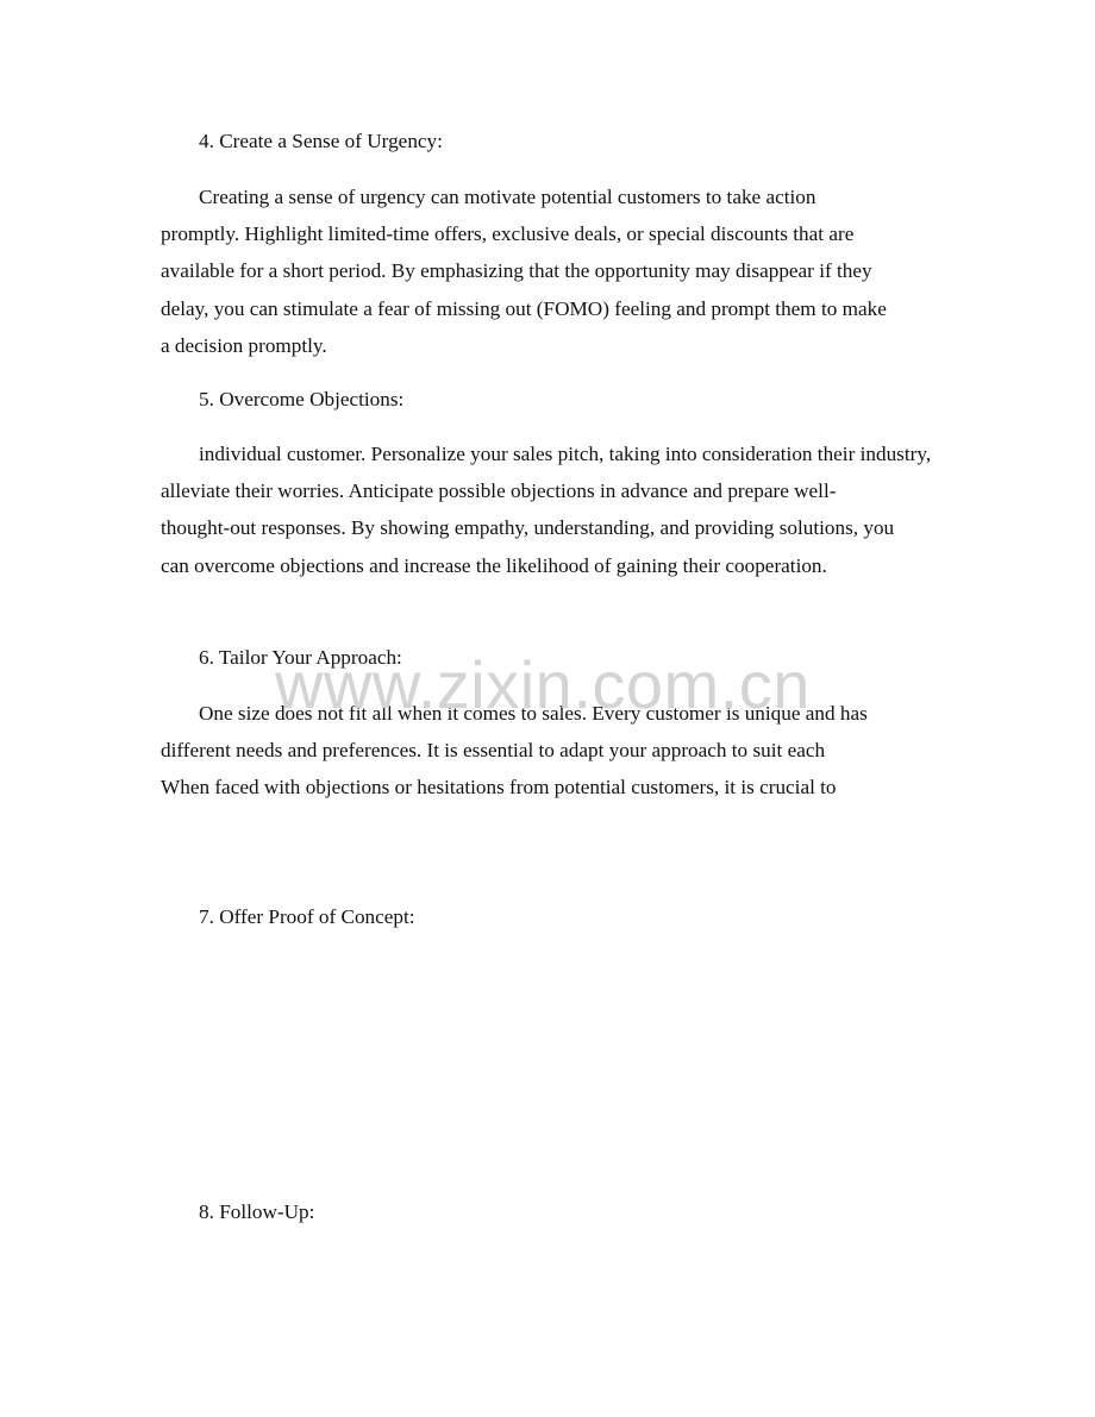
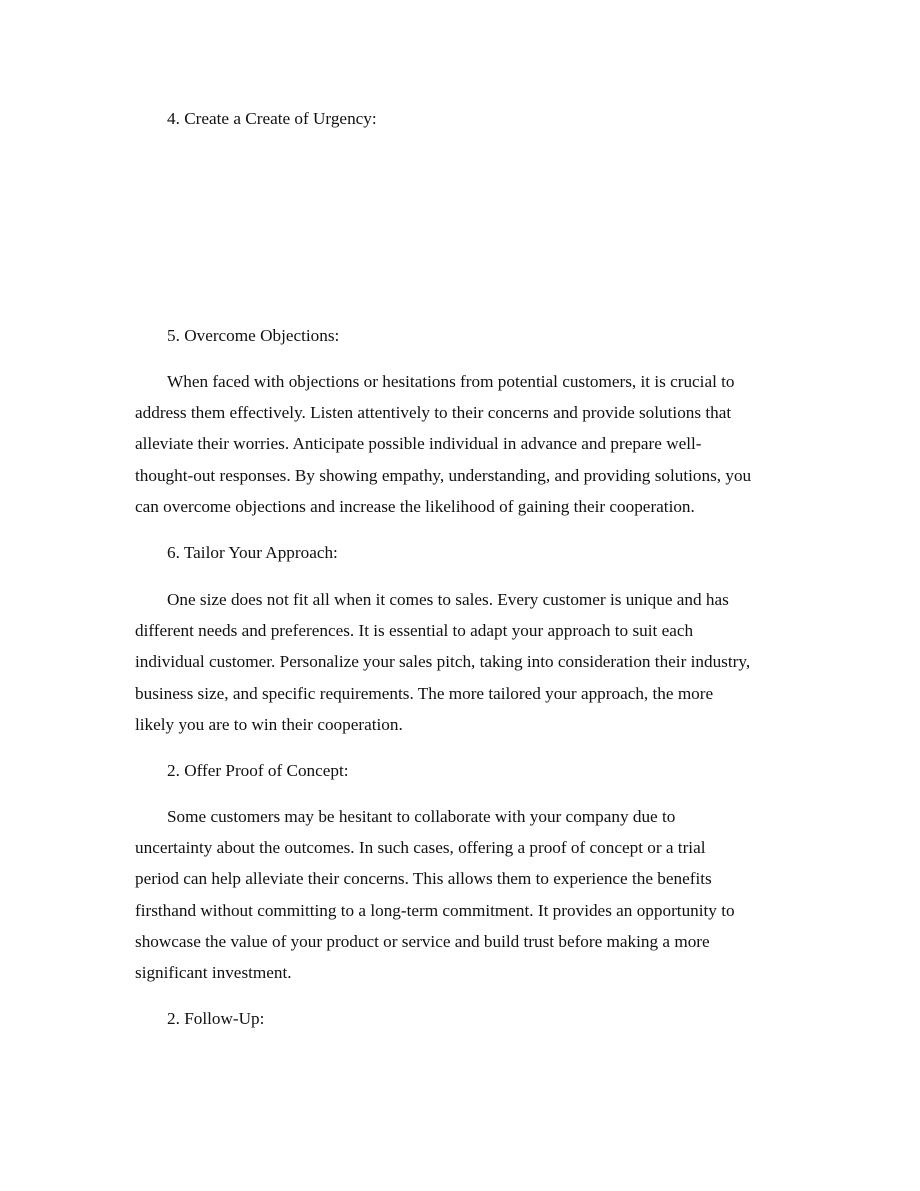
- 4. Create a Sense of Urgency:
+ 4. Create a Create of Urgency:
- Creating a sense of urgency can motivate potential customers to take action
- promptly. Highlight limited-time offers, exclusive deals, or special discounts that are
- available for a short period. By emphasizing that the opportunity may disappear if they
- delay, you can stimulate a fear of missing out (FOMO) feeling and prompt them to make
- a decision promptly.
  5. Overcome Objections:
- individual customer. Personalize your sales pitch, taking into consideration their industry,
+ When faced with objections or hesitations from potential customers, it is crucial to
+ address them effectively. Listen attentively to their concerns and provide solutions that
- alleviate their worries. Anticipate possible objections in advance and prepare well-
+ alleviate their worries. Anticipate possible individual in advance and prepare well-
  thought-out responses. By showing empathy, understanding, and providing solutions, you
  can overcome objections and increase the likelihood of gaining their cooperation.
  6. Tailor Your Approach:
  One size does not fit all when it comes to sales. Every customer is unique and has
  different needs and preferences. It is essential to adapt your approach to suit each
- When faced with objections or hesitations from potential customers, it is crucial to
+ individual customer. Personalize your sales pitch, taking into consideration their industry,
+ business size, and specific requirements. The more tailored your approach, the more
+ likely you are to win their cooperation.
- 7. Offer Proof of Concept:
+ 2. Offer Proof of Concept:
+ Some customers may be hesitant to collaborate with your company due to
+ uncertainty about the outcomes. In such cases, offering a proof of concept or a trial
+ period can help alleviate their concerns. This allows them to experience the benefits
+ firsthand without committing to a long-term commitment. It provides an opportunity to
+ showcase the value of your product or service and build trust before making a more
+ significant investment.
- 8. Follow-Up:
+ 2. Follow-Up:
- www.zixin.com.cn
